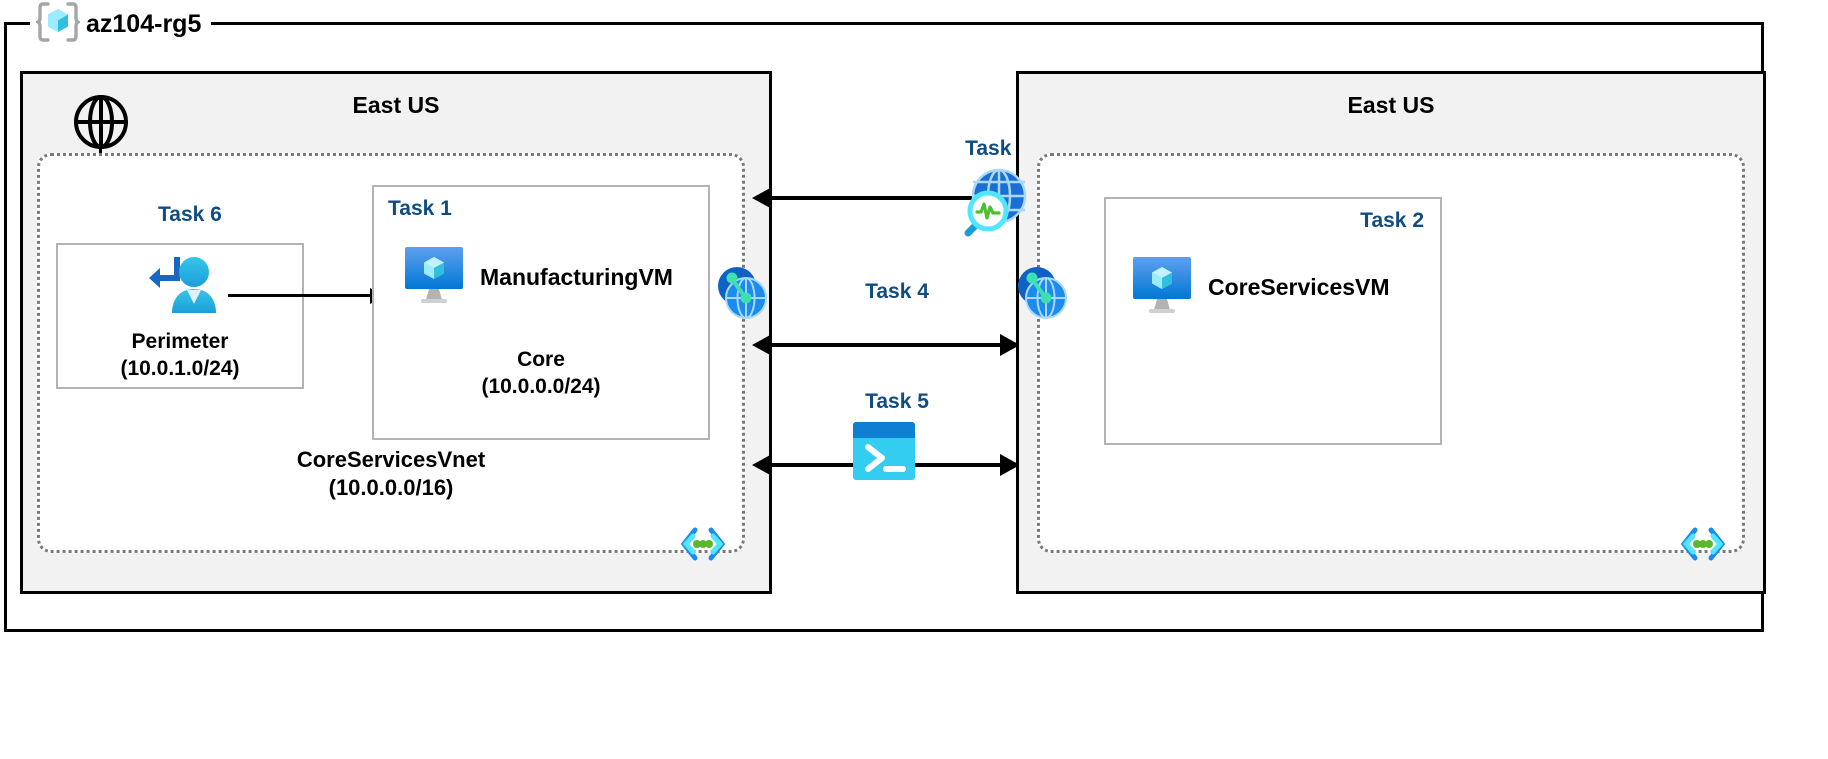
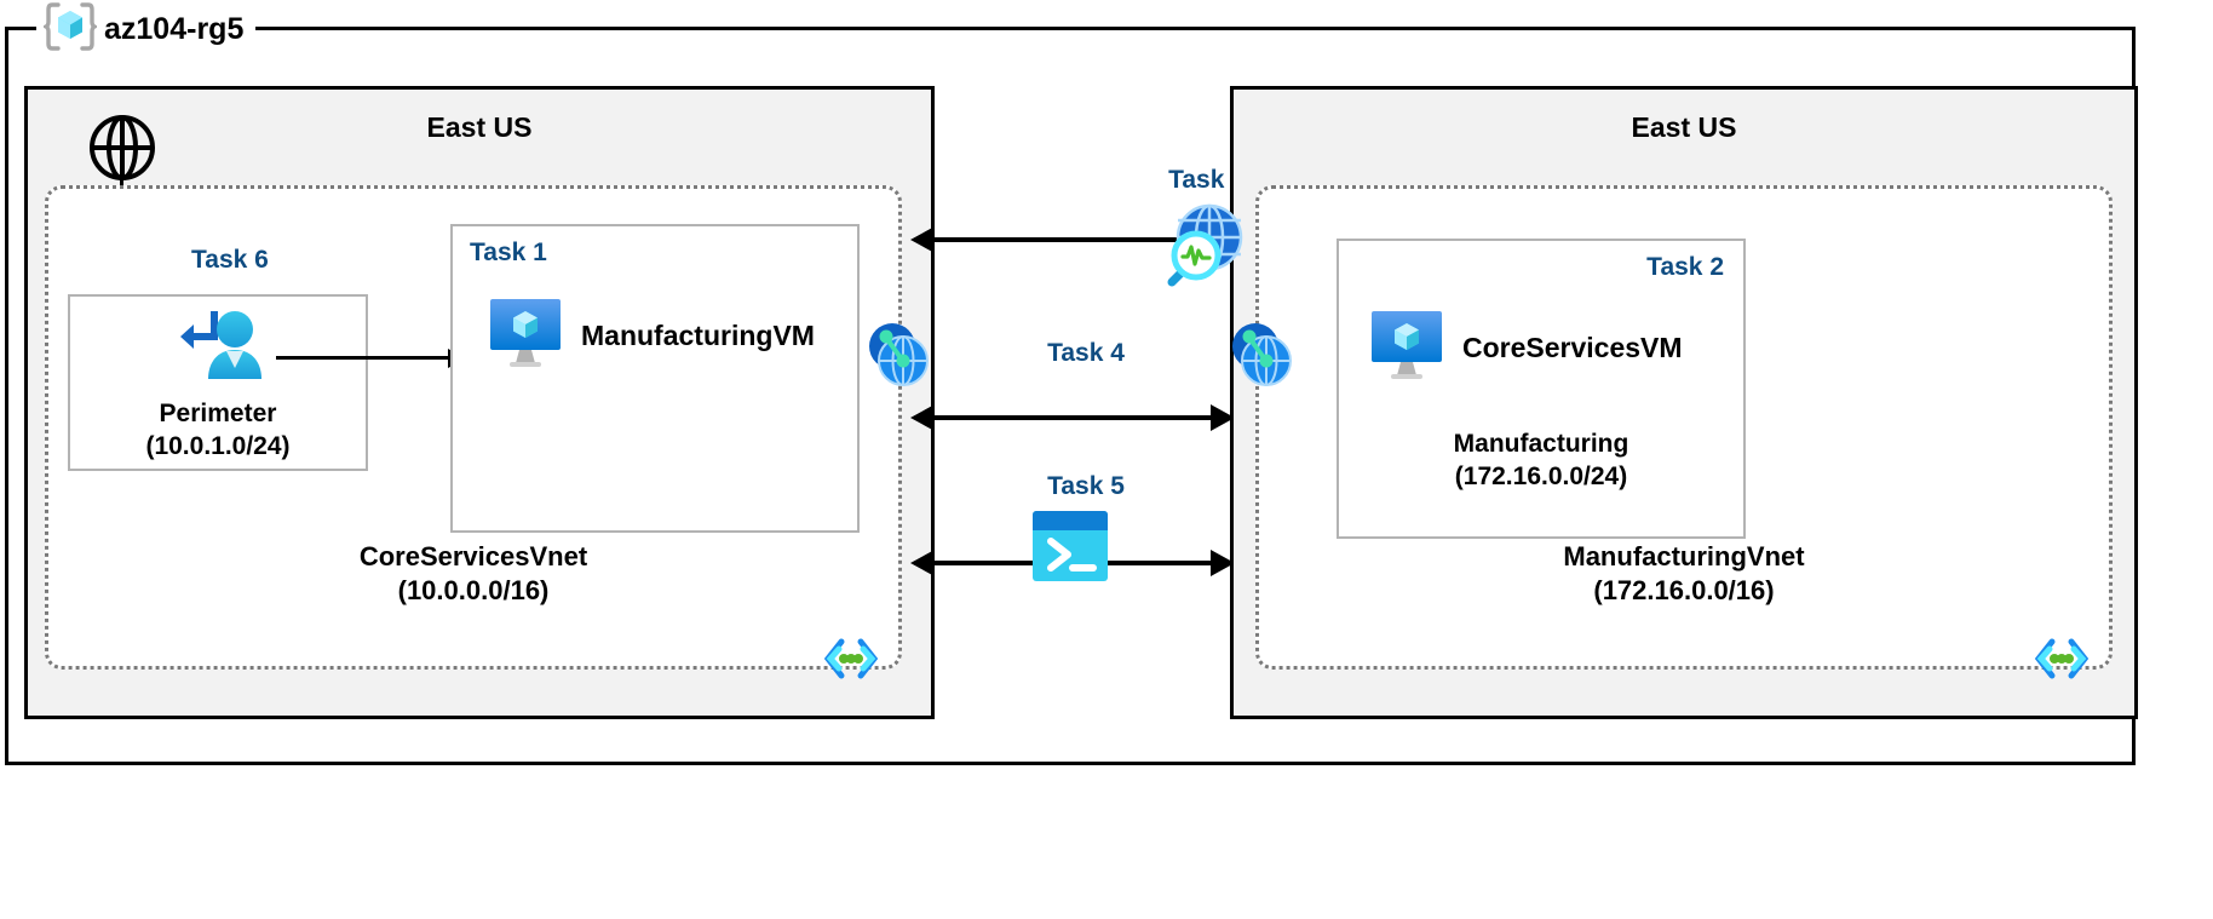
  az104-rg5
  East US
  Perimeter
  (10.0.1.0/24)
  Task 6
  Task 1
  ManufacturingVM
- Core
- (10.0.0.0/24)
  CoreServicesVnet
  (10.0.0.0/16)
  Task
  Task 4
  Task 5
  East US
  Task 2
  CoreServicesVM
+ Manufacturing
+ (172.16.0.0/24)
+ ManufacturingVnet
+ (172.16.0.0/16)
